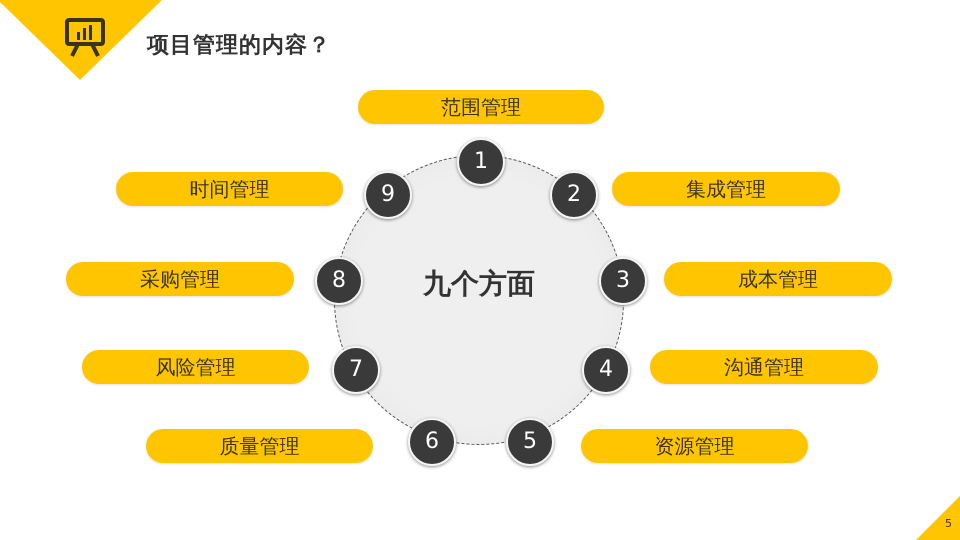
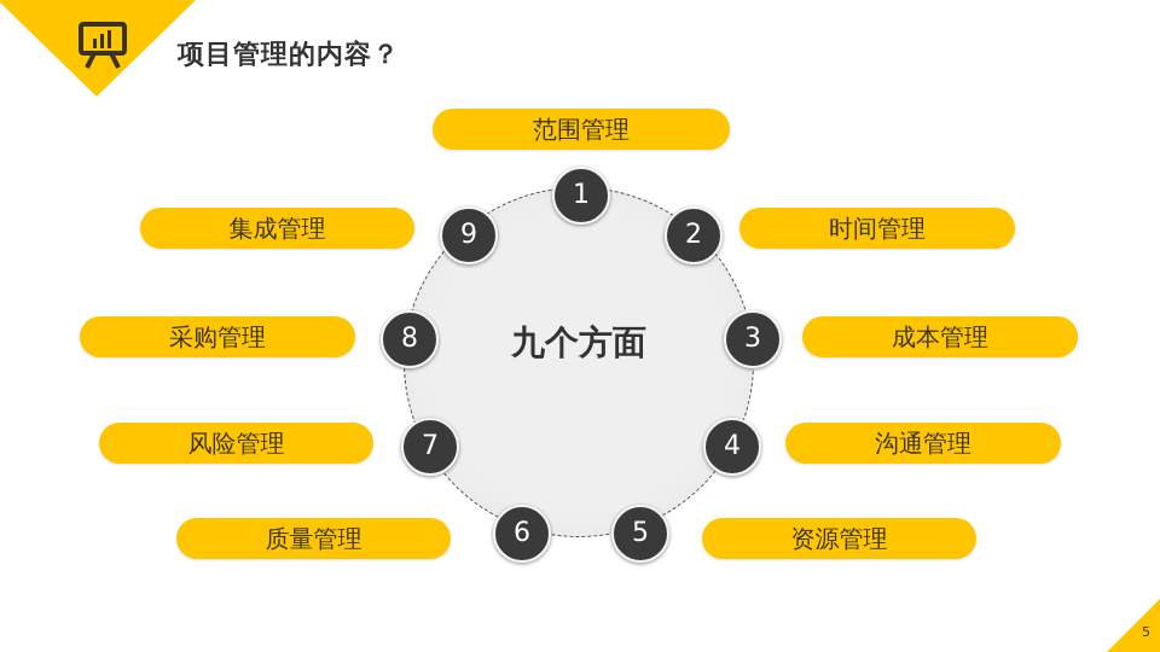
  项目管理的内容？
  九个方面
  1
  2
  3
  4
  5
  6
  7
  8
  9
  范围管理
- 集成管理
+ 时间管理
  成本管理
  沟通管理
  资源管理
  质量管理
  风险管理
  采购管理
- 时间管理
+ 集成管理
  5
